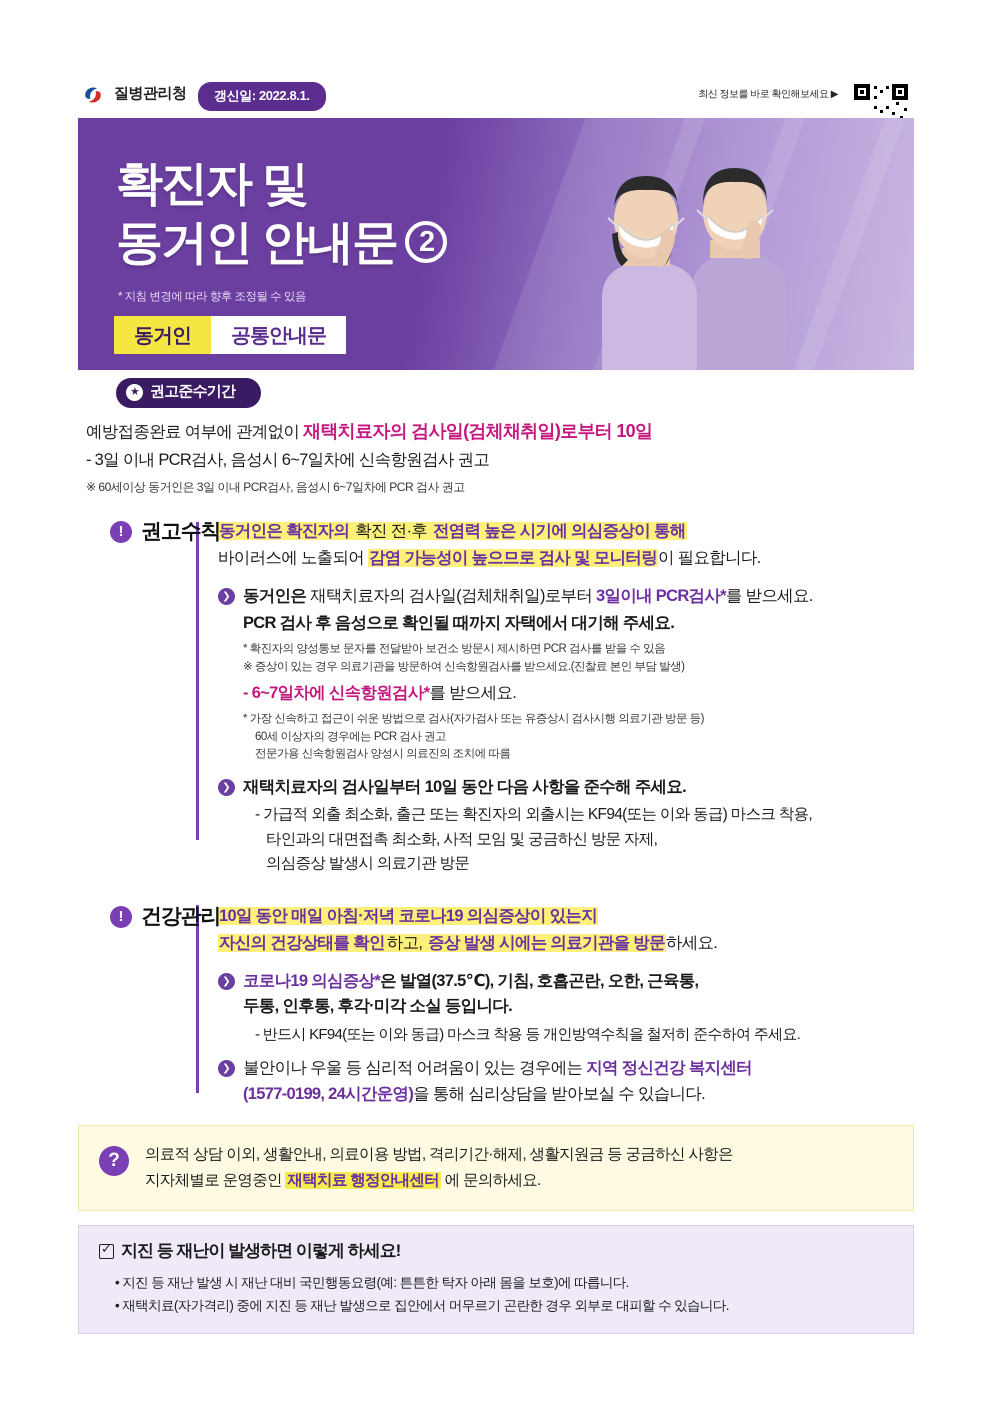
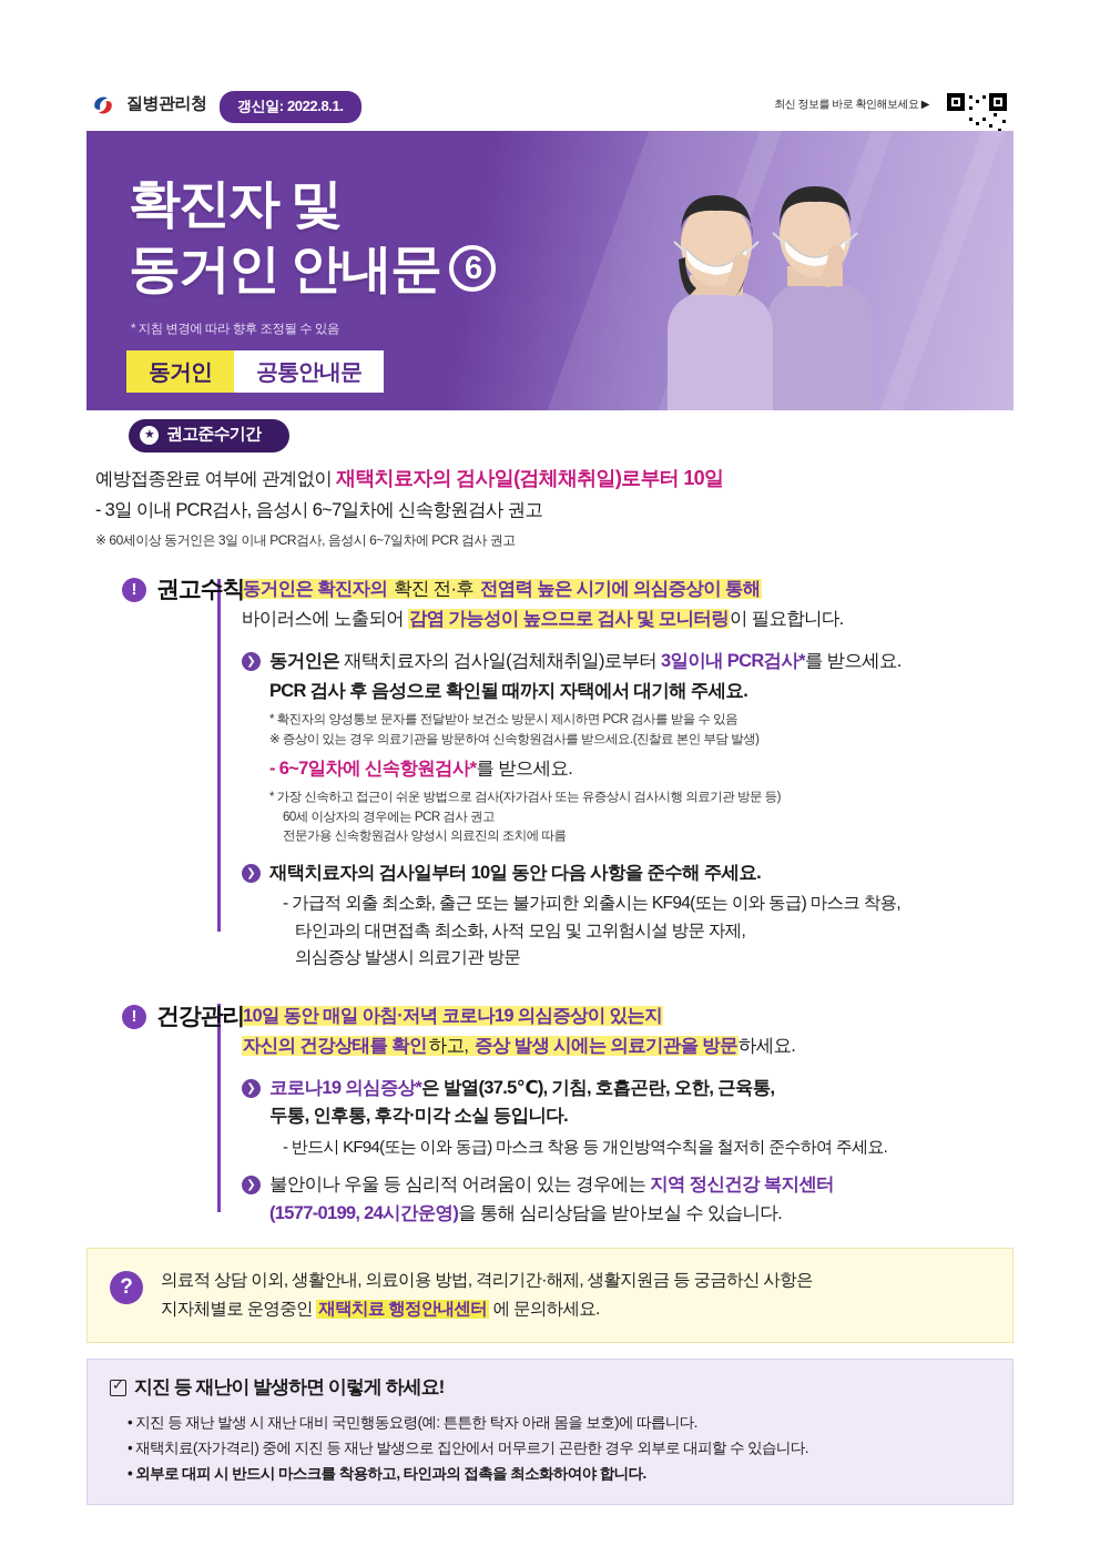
  질병관리청
  갱신일: 2022.8.1.
  최신 정보를 바로 확인해보세요 ▶
  확진자 및
- 동거인 안내문 2
+ 동거인 안내문 6
  * 지침 변경에 따라 향후 조정될 수 있음
  동거인
  공통안내문
  ★
  권고준수기간
  예방접종완료 여부에 관계없이 재택치료자의 검사일(검체채취일)로부터 10일
  - 3일 이내 PCR검사, 음성시 6~7일차에 신속항원검사 권고
  ※ 60세이상 동거인은 3일 이내 PCR검사, 음성시 6~7일차에 PCR 검사 권고
  !
  권고수칙
  동거인은 확진자의 확진 전·후 전염력 높은 시기에 의심증상이 통해
  바이러스에 노출되어 감염 가능성이 높으므로 검사 및 모니터링이 필요합니다.
  ❯
  동거인은 재택치료자의 검사일(검체채취일)로부터 3일이내 PCR검사*를 받으세요.
  PCR 검사 후 음성으로 확인될 때까지 자택에서 대기해 주세요.
  * 확진자의 양성통보 문자를 전달받아 보건소 방문시 제시하면 PCR 검사를 받을 수 있음
  ※ 증상이 있는 경우 의료기관을 방문하여 신속항원검사를 받으세요.(진찰료 본인 부담 발생)
  - 6~7일차에 신속항원검사*를 받으세요.
  * 가장 신속하고 접근이 쉬운 방법으로 검사(자가검사 또는 유증상시 검사시행 의료기관 방문 등)
  60세 이상자의 경우에는 PCR 검사 권고
  전문가용 신속항원검사 양성시 의료진의 조치에 따름
  ❯
  재택치료자의 검사일부터 10일 동안 다음 사항을 준수해 주세요.
- - 가급적 외출 최소화, 출근 또는 확진자의 외출시는 KF94(또는 이와 동급) 마스크 착용,
+ - 가급적 외출 최소화, 출근 또는 불가피한 외출시는 KF94(또는 이와 동급) 마스크 착용,
- 타인과의 대면접촉 최소화, 사적 모임 및 궁금하신 방문 자제,
+ 타인과의 대면접촉 최소화, 사적 모임 및 고위험시설 방문 자제,
  의심증상 발생시 의료기관 방문
  !
  건강관리
  10일 동안 매일 아침·저녁 코로나19 의심증상이 있는지
  자신의 건강상태를 확인하고, 증상 발생 시에는 의료기관을 방문하세요.
  ❯
  코로나19 의심증상*은 발열(37.5℃), 기침, 호흡곤란, 오한, 근육통,
  두통, 인후통, 후각·미각 소실 등입니다.
  - 반드시 KF94(또는 이와 동급) 마스크 착용 등 개인방역수칙을 철저히 준수하여 주세요.
  ❯
  불안이나 우울 등 심리적 어려움이 있는 경우에는 지역 정신건강 복지센터
  (1577-0199, 24시간운영)을 통해 심리상담을 받아보실 수 있습니다.
  ?
  의료적 상담 이외, 생활안내, 의료이용 방법, 격리기간·해제, 생활지원금 등 궁금하신 사항은
  지자체별로 운영중인 재택치료 행정안내센터 에 문의하세요.
  지진 등 재난이 발생하면 이렇게 하세요!
  • 지진 등 재난 발생 시 재난 대비 국민행동요령(예: 튼튼한 탁자 아래 몸을 보호)에 따릅니다.
  • 재택치료(자가격리) 중에 지진 등 재난 발생으로 집안에서 머무르기 곤란한 경우 외부로 대피할 수 있습니다.
+ • 외부로 대피 시 반드시 마스크를 착용하고, 타인과의 접촉을 최소화하여야 합니다.
